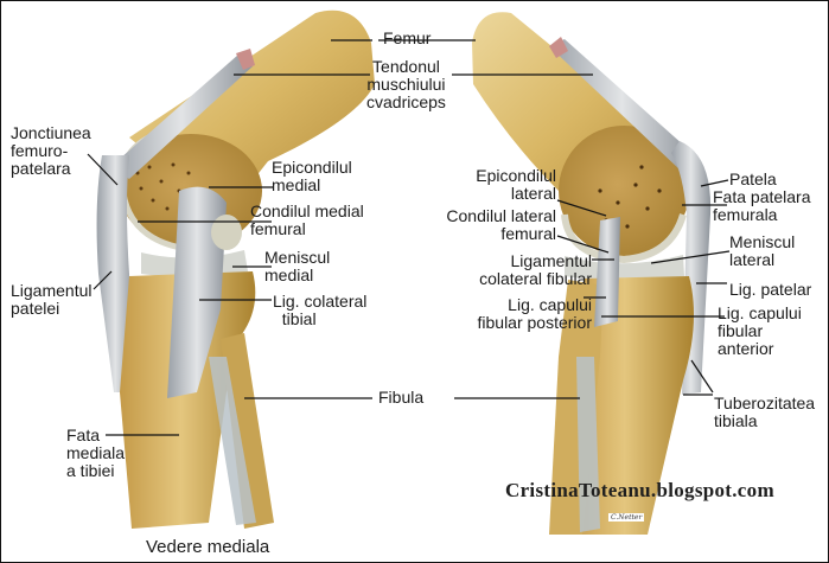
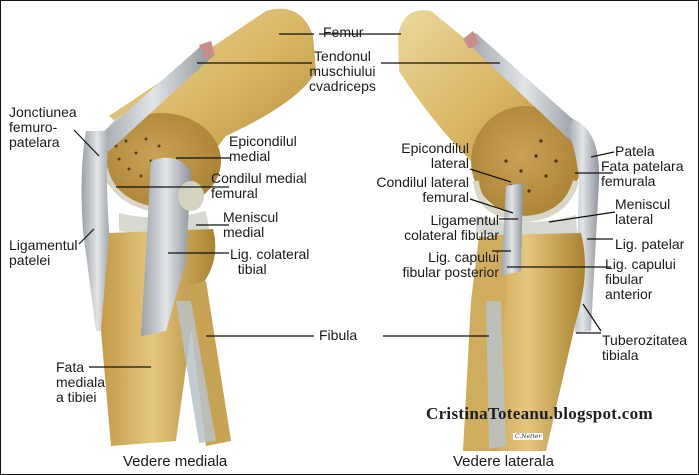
  Femur
  Tendonul
  muschiului
  cvadriceps
  Fibula
  Jonctiunea
  femuro-
  patelara
  Ligamentul
  patelei
  Fata
  mediala
  a tibiei
  Epicondilul
  medial
  Condilul medial
  femural
  Meniscul
  medial
  Lig. colateral
  tibial
  Vedere mediala
  Epicondilul
  lateral
  Condilul lateral
  femural
  Ligamentul
  colateral fibular
  Lig. capului
  fibular posterior
  Patela
  Fata patelara
  femurala
  Meniscul
  lateral
  Lig. patelar
  Lig. capului
  fibular
  anterior
  Tuberozitatea
  tibiala
+ Vedere laterala
  CristinaToteanu.blogspot.com
